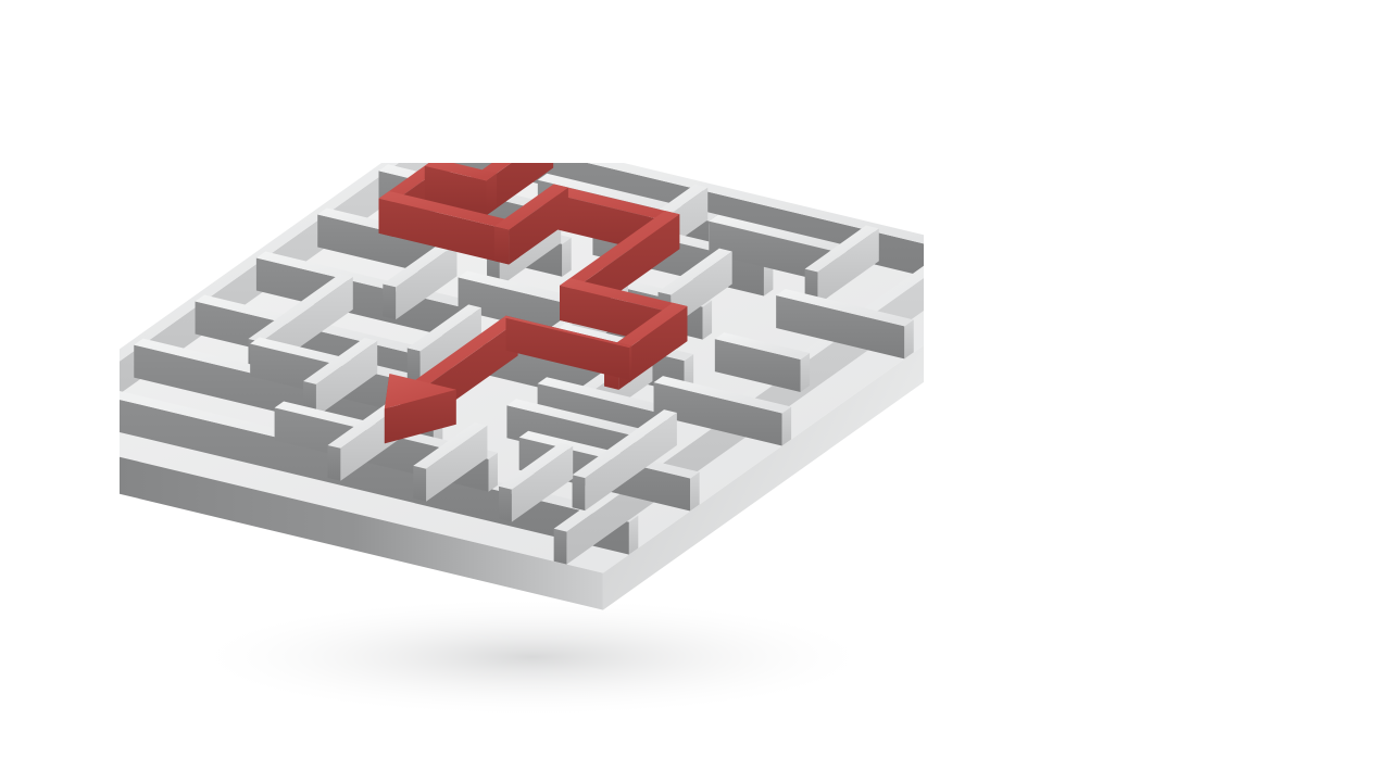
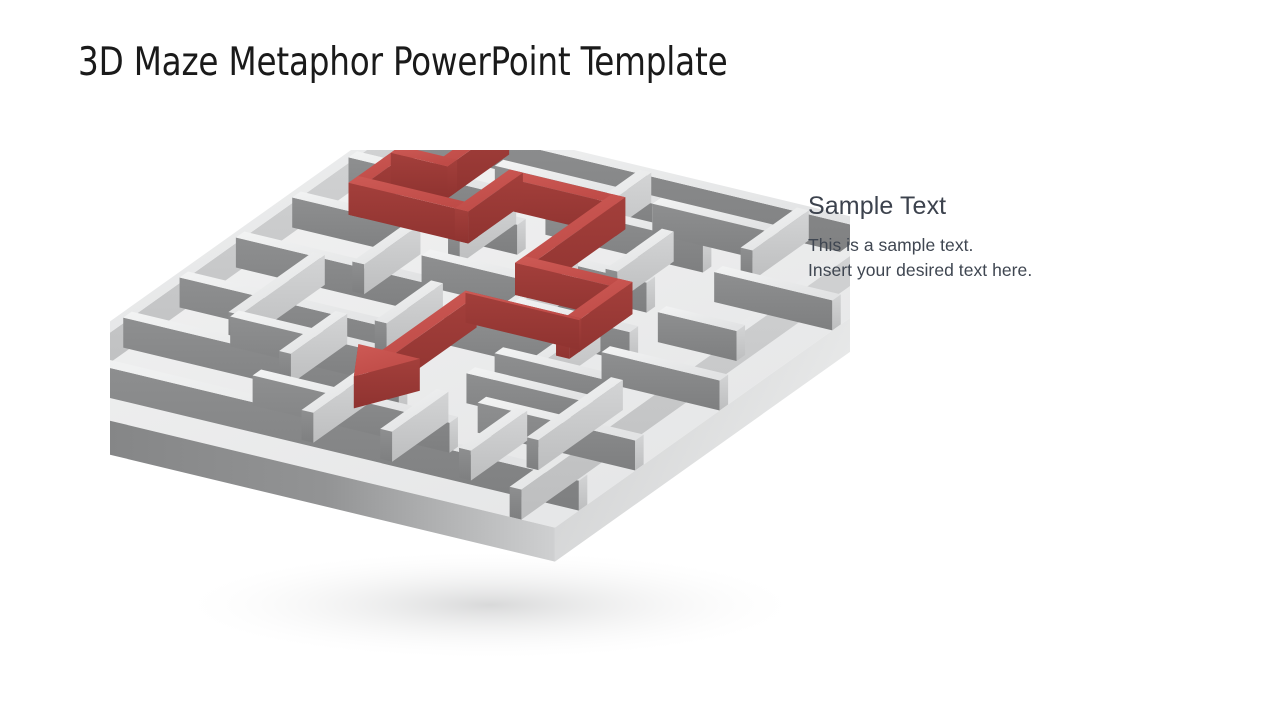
+ 3D Maze Metaphor PowerPoint Template
+ Sample Text
+ This is a sample text.
+ Insert your desired text here.
